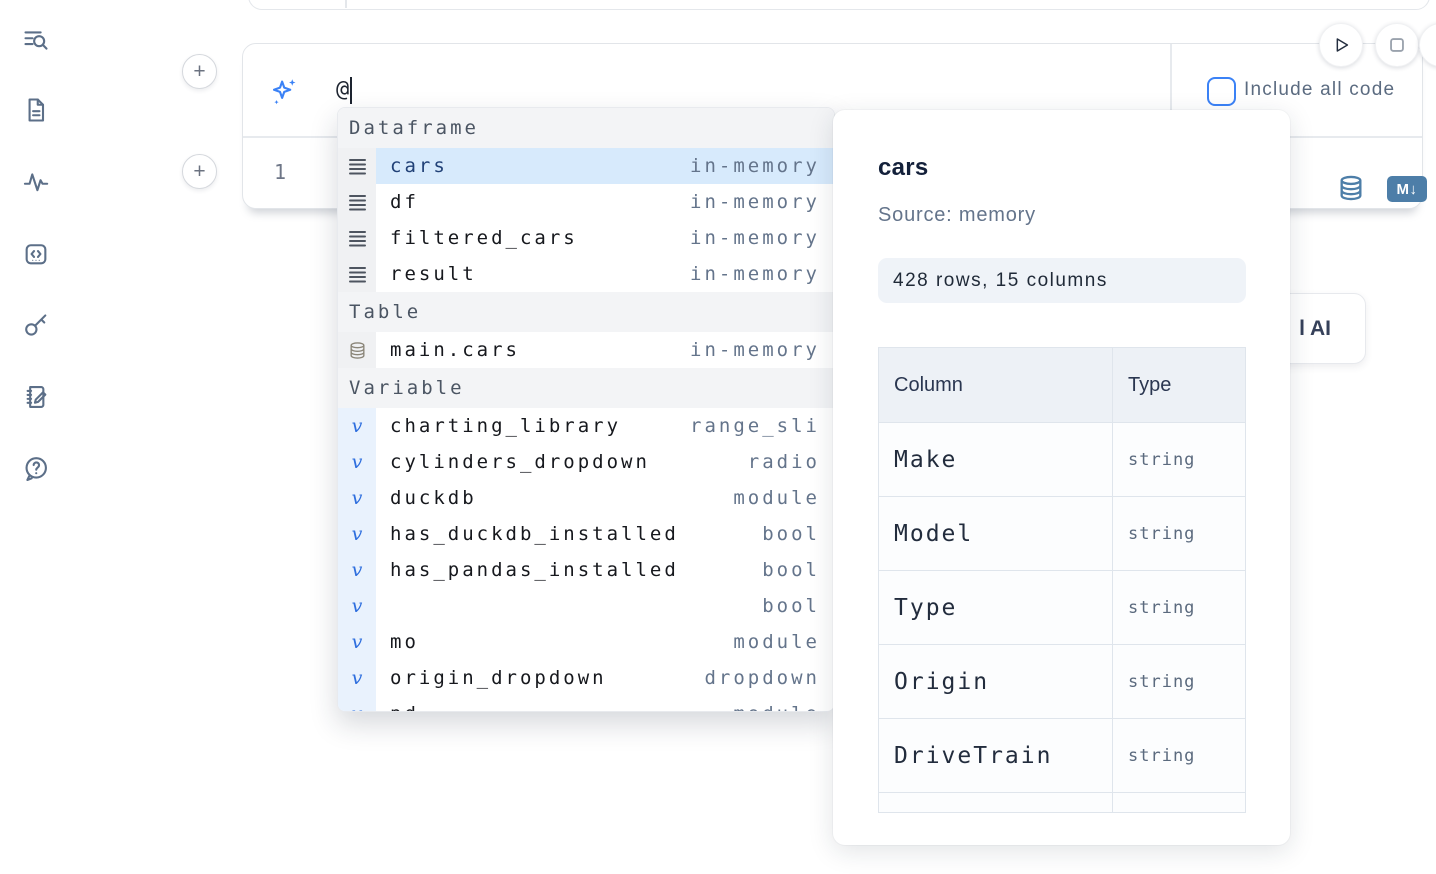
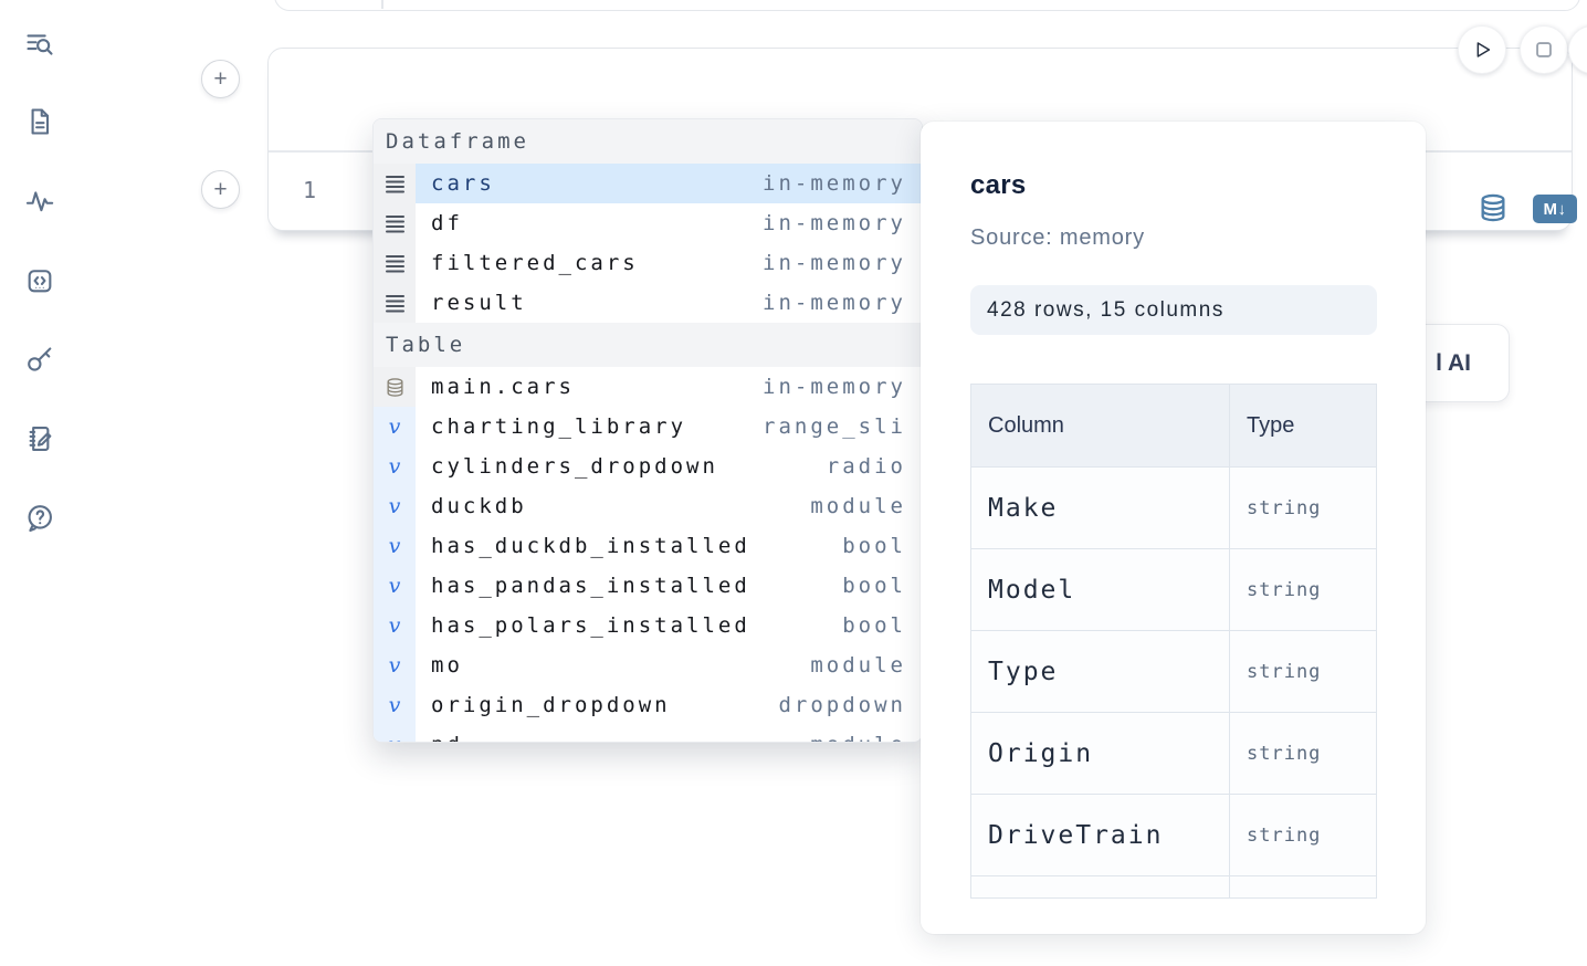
  +
  +
- @
- Include all code
  1
  M↓
  l AI
  Dataframe
  cars
  in-memory
  df
  in-memory
  filtered_cars
  in-memory
  result
  in-memory
  Table
  main.cars
  in-memory
- Variable
  v
  charting_library
  range_sli
  v
  cylinders_dropdown
  radio
  v
  duckdb
  module
  v
  has_duckdb_installed
  bool
  v
  has_pandas_installed
  bool
  v
+ has_polars_installed
  bool
  v
  mo
  module
  v
  origin_dropdown
  dropdown
  cars
  Source: memory
  428 rows, 15 columns
  Column
  Type
  Make
  string
  Model
  string
  Type
  string
  Origin
  string
  DriveTrain
  string
